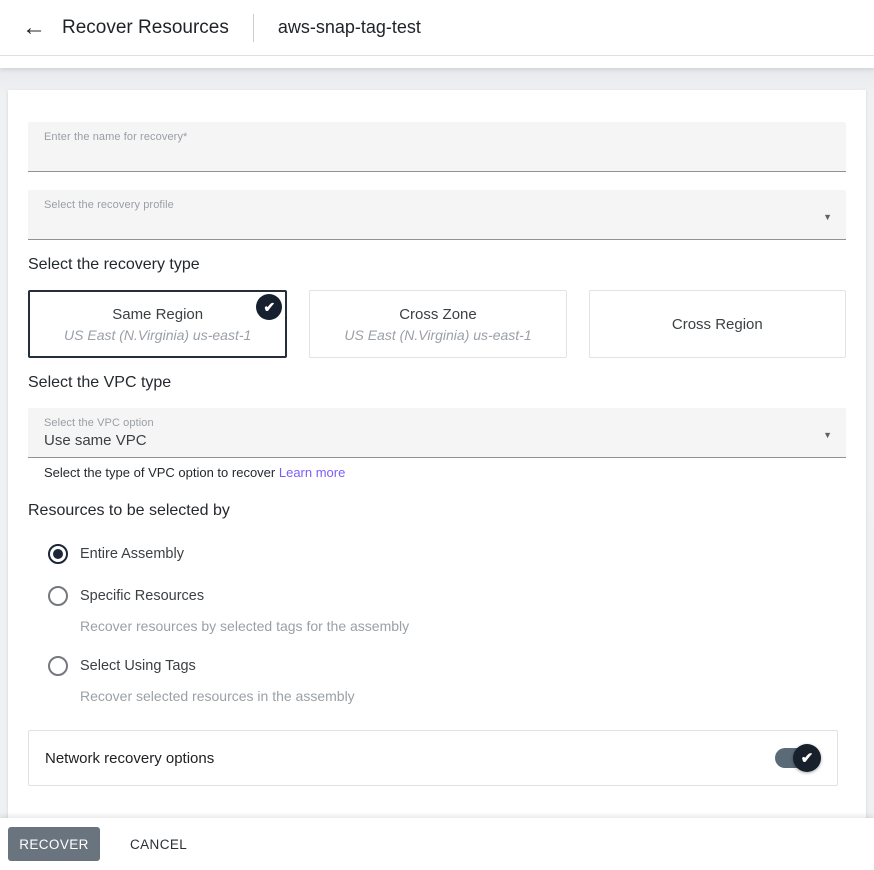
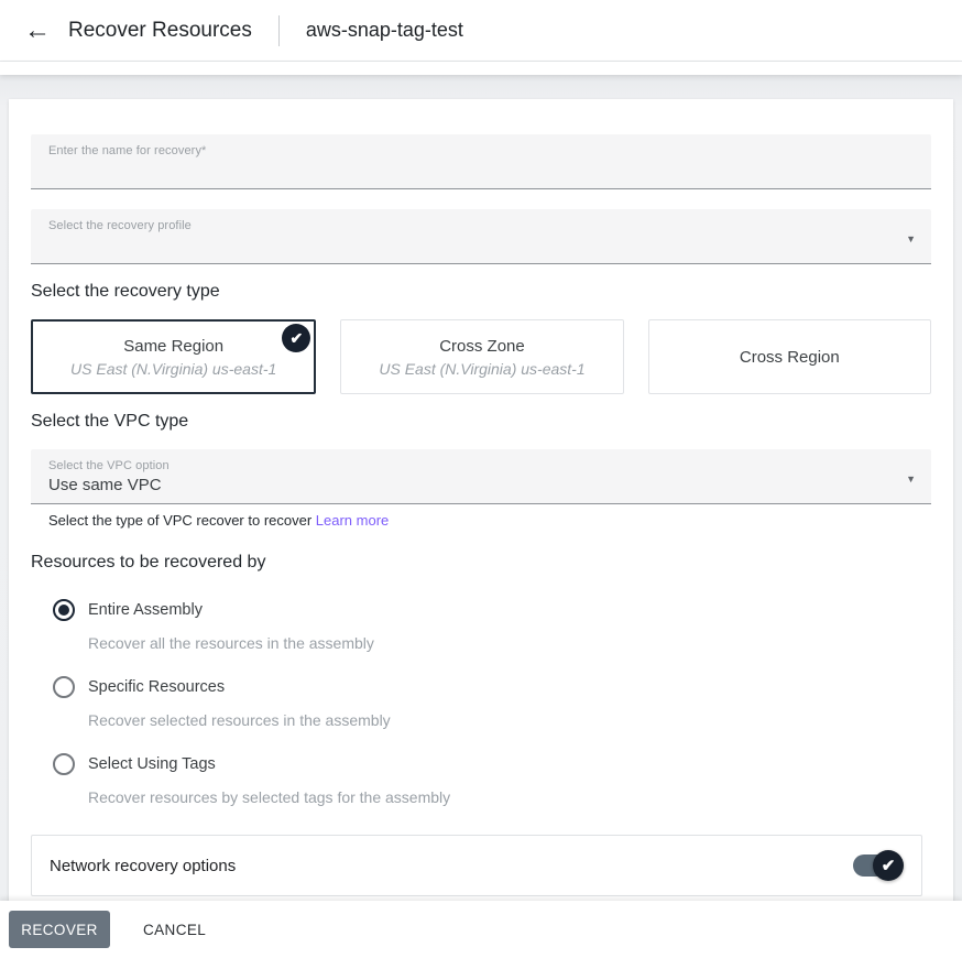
  ←
  Recover Resources
  aws-snap-tag-test
  Enter the name for recovery*
  Select the recovery profile
  ▼
  Select the recovery type
  Same Region
  US East (N.Virginia) us-east-1
  ✔
  Cross Zone
  US East (N.Virginia) us-east-1
  Cross Region
  Select the VPC type
  Select the VPC option
  Use same VPC
  ▼
- Select the type of VPC option to recover Learn more
+ Select the type of VPC recover to recover Learn more
- Resources to be selected by
+ Resources to be recovered by
  Entire Assembly
+ Recover all the resources in the assembly
  Specific Resources
- Recover resources by selected tags for the assembly
+ Recover selected resources in the assembly
  Select Using Tags
- Recover selected resources in the assembly
+ Recover resources by selected tags for the assembly
  Network recovery options
  ✔
  RECOVER
  CANCEL
